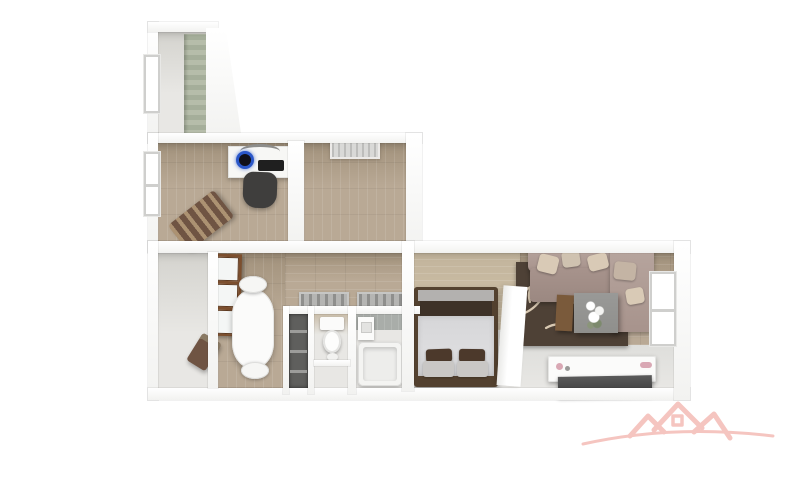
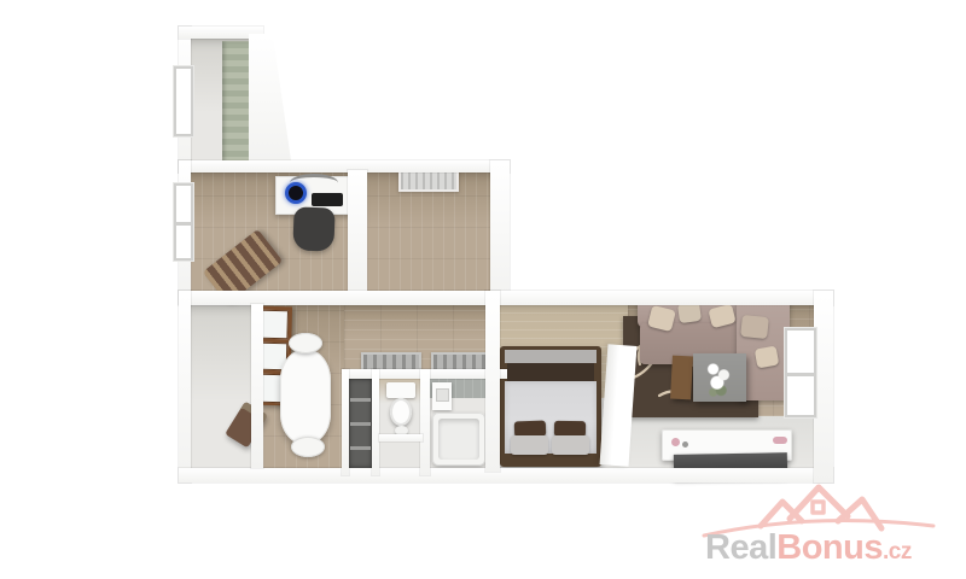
+ RealBonus.cz
